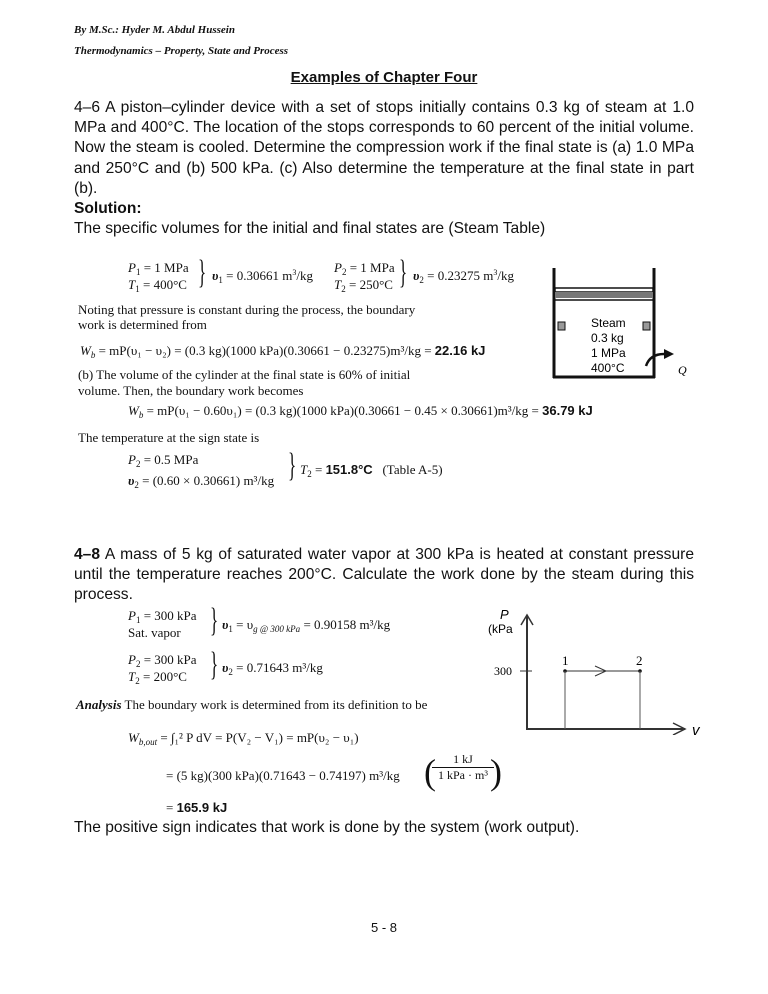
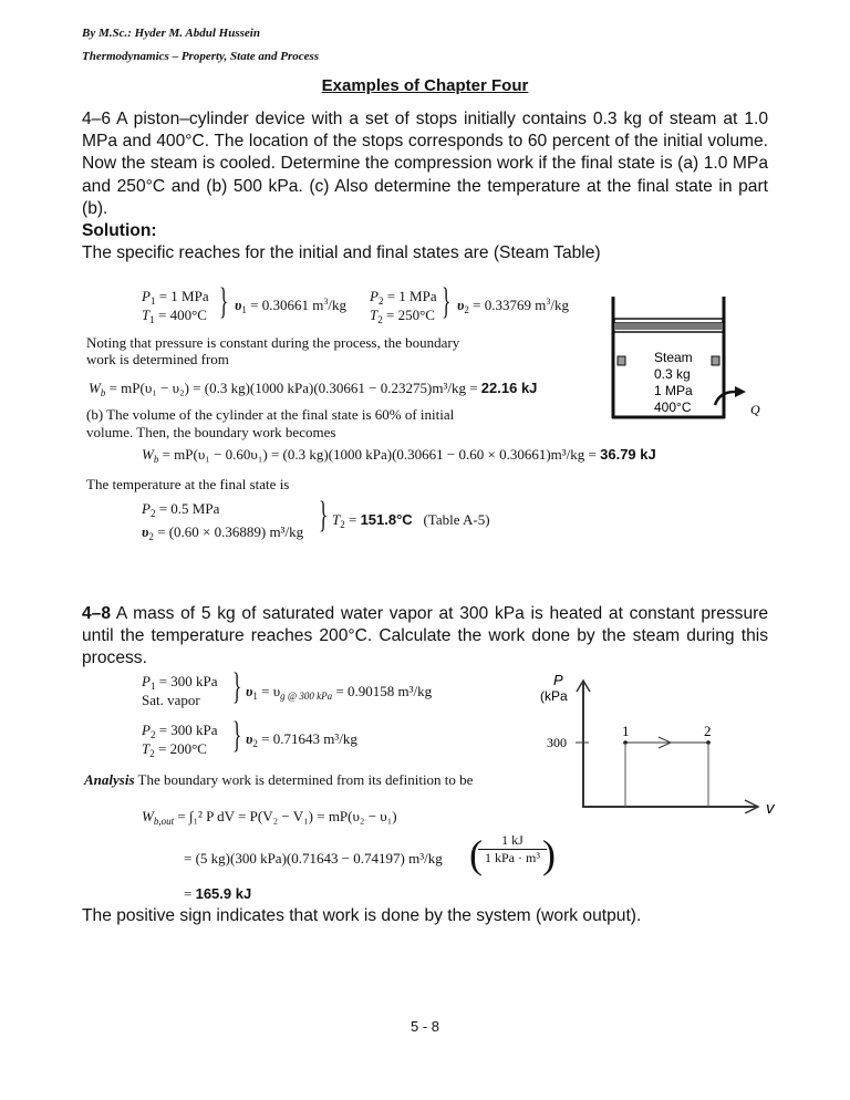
  By M.Sc.: Hyder M. Abdul Hussein
  Thermodynamics – Property, State and Process
  Examples of Chapter Four
  4–6 A piston–cylinder device with a set of stops initially contains 0.3 kg of steam at 1.0 MPa and 400°C. The location of the stops corresponds to 60 percent of the initial volume. Now the steam is cooled. Determine the compression work if the final state is (a) 1.0 MPa and 250°C and (b) 500 kPa. (c) Also determine the temperature at the final state in part (b).
  Solution:
- The specific volumes for the initial and final states are (Steam Table)
+ The specific reaches for the initial and final states are (Steam Table)
  P1 = 1 MPa
  T1 = 400°C
  }
  υ1 = 0.30661 m3/kg
  P2 = 1 MPa
  T2 = 250°C
  }
- υ2 = 0.23275 m3/kg
+ υ2 = 0.33769 m3/kg
  Noting that pressure is constant during the process, the boundary
  work is determined from
  Wb = mP(υ₁ − υ₂) = (0.3 kg)(1000 kPa)(0.30661 − 0.23275)m³/kg = 22.16 kJ
  (b) The volume of the cylinder at the final state is 60% of initial
  volume. Then, the boundary work becomes
- Wb = mP(υ₁ − 0.60υ₁) = (0.3 kg)(1000 kPa)(0.30661 − 0.45 × 0.30661)m³/kg = 36.79 kJ
+ Wb = mP(υ₁ − 0.60υ₁) = (0.3 kg)(1000 kPa)(0.30661 − 0.60 × 0.30661)m³/kg = 36.79 kJ
- The temperature at the sign state is
+ The temperature at the final state is
  P2 = 0.5 MPa
- υ2 = (0.60 × 0.30661) m³/kg
+ υ2 = (0.60 × 0.36889) m³/kg
  }
  T2 = 151.8°C (Table A-5)
  Steam
  0.3 kg
  1 MPa
  400°C
  Q
  4–8 A mass of 5 kg of saturated water vapor at 300 kPa is heated at constant pressure until the temperature reaches 200°C. Calculate the work done by the steam during this process.
  P1 = 300 kPa
  Sat. vapor
  }
  υ1 = υg @ 300 kPa = 0.90158 m³/kg
  P2 = 300 kPa
  T2 = 200°C
  }
  υ2 = 0.71643 m³/kg
  Analysis The boundary work is determined from its definition to be
  Wb,out = ∫₁² P dV = P(V₂ − V₁) = mP(υ₂ − υ₁)
  = (5 kg)(300 kPa)(0.71643 − 0.74197) m³/kg
  (
  1 kJ
  1 kPa · m³
  )
  = 165.9 kJ
  The positive sign indicates that work is done by the system (work output).
  P
  (kPa
  v
  300
  1
  2
  5 - 8
